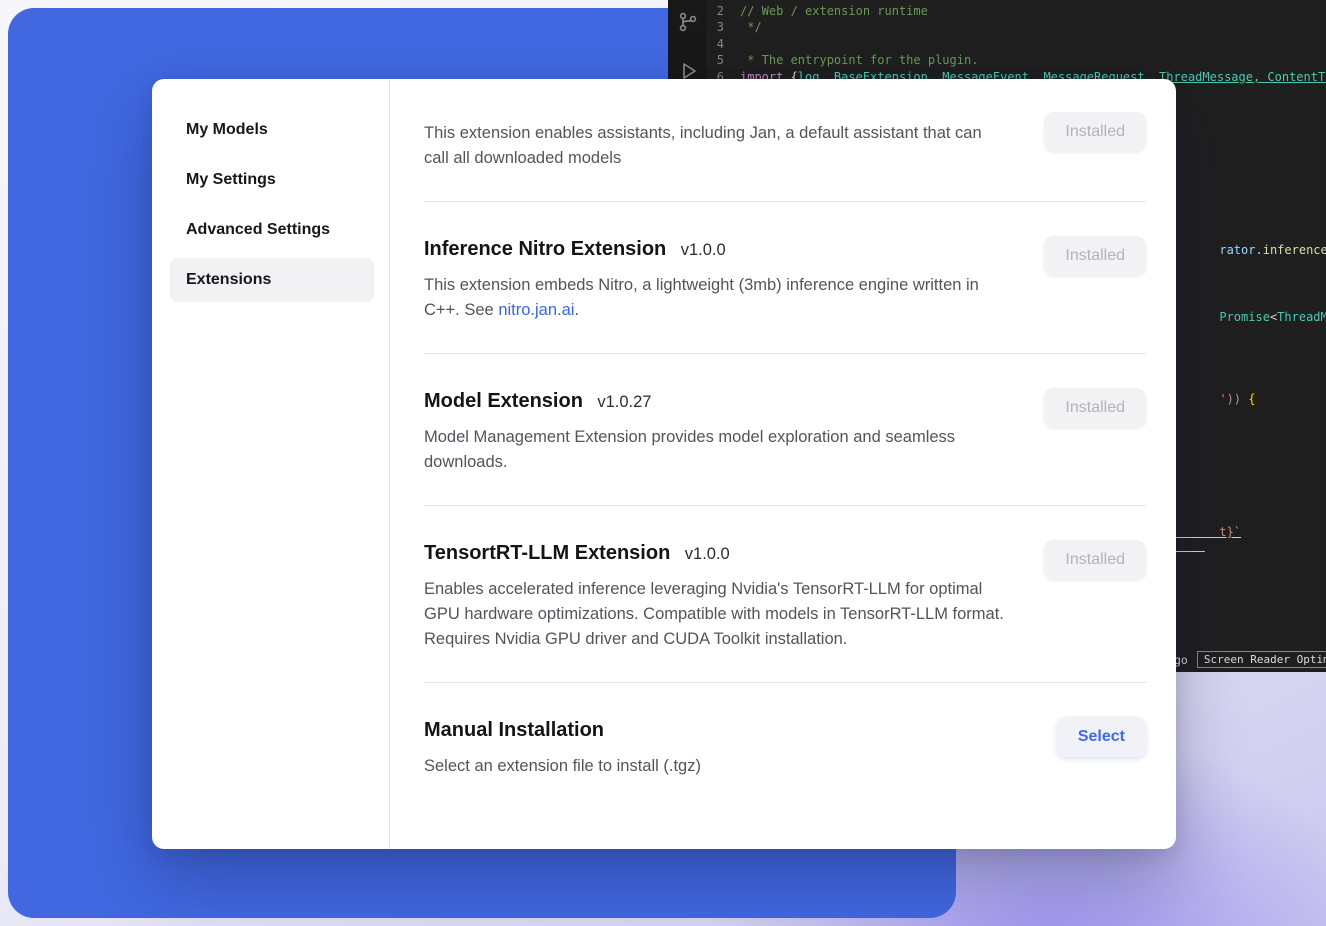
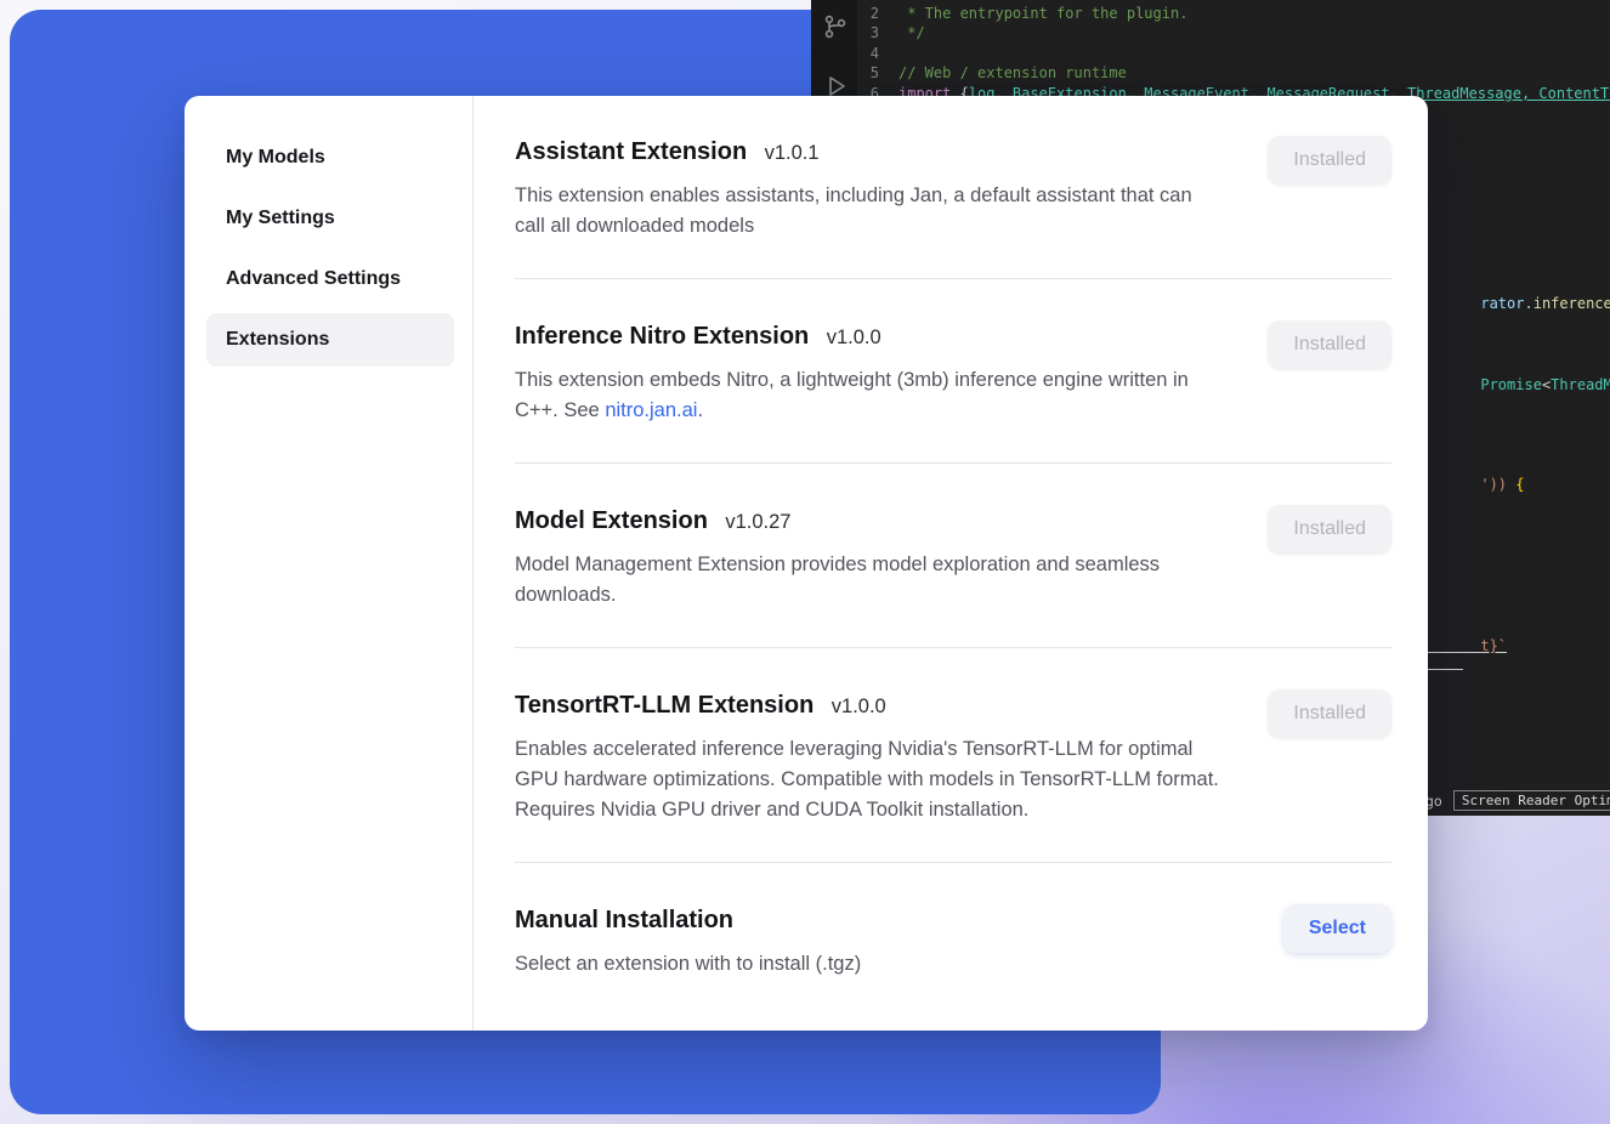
  2
- // Web / extension runtime
+ * The entrypoint for the plugin.
  3
  */
  4
  5
- * The entrypoint for the plugin.
+ // Web / extension runtime
  6
  import
  {
  log, BaseExtension, MessageEvent, MessageRequest, ThreadMessage, ContentT
  rator.inference
  Promise<ThreadM
  ')) {
  t}`
  go
  Screen Reader Opti
  My Models
  My Settings
  Advanced Settings
  Extensions
+ Assistant Extension v1.0.1
  This extension enables assistants, including Jan, a default assistant that can call all downloaded models
  Installed
  Inference Nitro Extension v1.0.0
  This extension embeds Nitro, a lightweight (3mb) inference engine written in C++. See nitro.jan.ai.
  Installed
  Model Extension v1.0.27
  Model Management Extension provides model exploration and seamless downloads.
  Installed
  TensortRT-LLM Extension v1.0.0
  Enables accelerated inference leveraging Nvidia's TensorRT-LLM for optimal GPU hardware optimizations. Compatible with models in TensorRT-LLM format. Requires Nvidia GPU driver and CUDA Toolkit installation.
  Installed
  Manual Installation
- Select an extension file to install (.tgz)
+ Select an extension with to install (.tgz)
  Select
